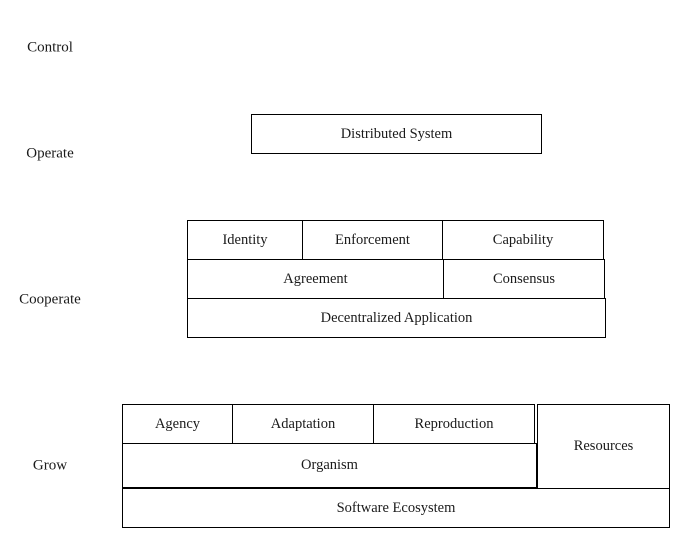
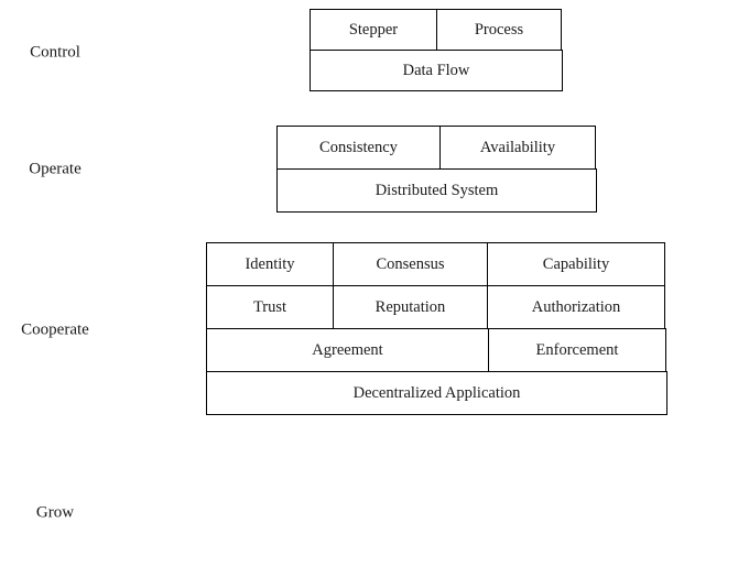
  Control
+ Stepper
+ Process
+ Data Flow
  Operate
+ Consistency
+ Availability
  Distributed System
  Cooperate
  Identity
- Enforcement
+ Consensus
  Capability
+ Trust
+ Reputation
+ Authorization
  Agreement
- Consensus
+ Enforcement
  Decentralized Application
  Grow
- Agency
- Adaptation
- Reproduction
- Organism
- Resources
- Software Ecosystem
